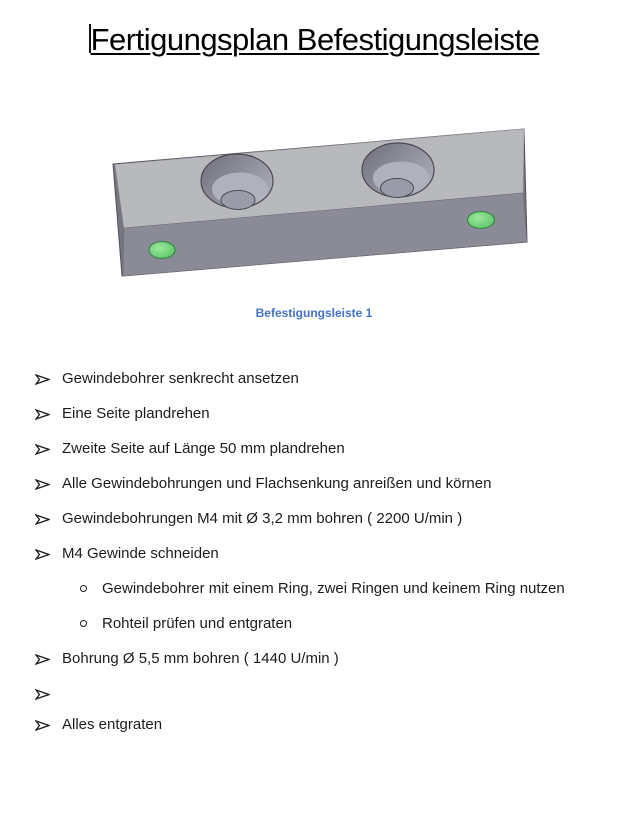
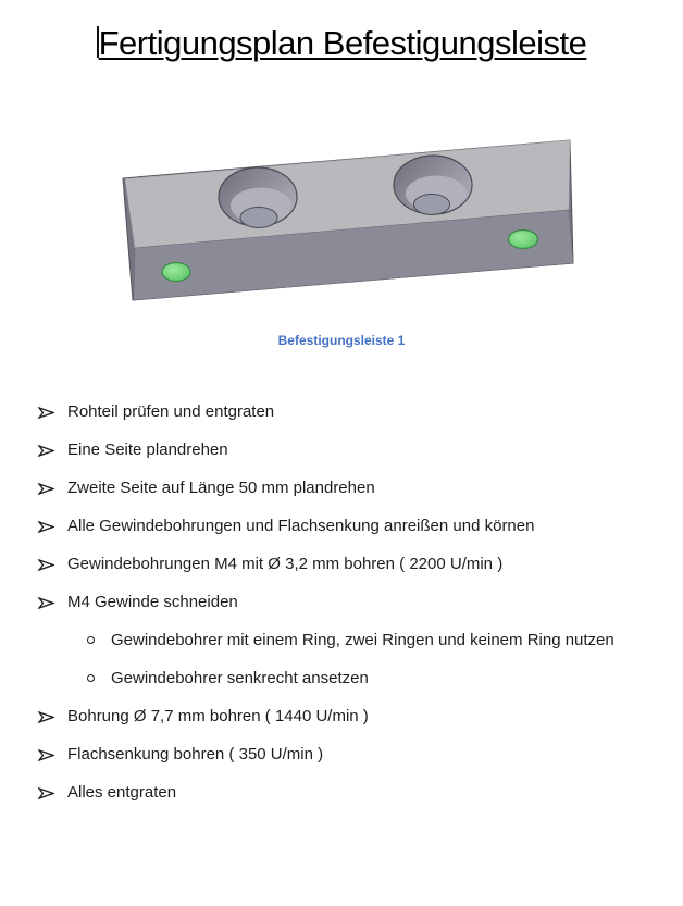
  Fertigungsplan Befestigungsleiste
  Befestigungsleiste 1
- Gewindebohrer senkrecht ansetzen
+ Rohteil prüfen und entgraten
  Eine Seite plandrehen
  Zweite Seite auf Länge 50 mm plandrehen
  Alle Gewindebohrungen und Flachsenkung anreißen und körnen
  Gewindebohrungen M4 mit Ø 3,2 mm bohren ( 2200 U/min )
  M4 Gewinde schneiden
  Gewindebohrer mit einem Ring, zwei Ringen und keinem Ring nutzen
- Rohteil prüfen und entgraten
+ Gewindebohrer senkrecht ansetzen
- Bohrung Ø 5,5 mm bohren ( 1440 U/min )
+ Bohrung Ø 7,7 mm bohren ( 1440 U/min )
+ Flachsenkung bohren ( 350 U/min )
  Alles entgraten
